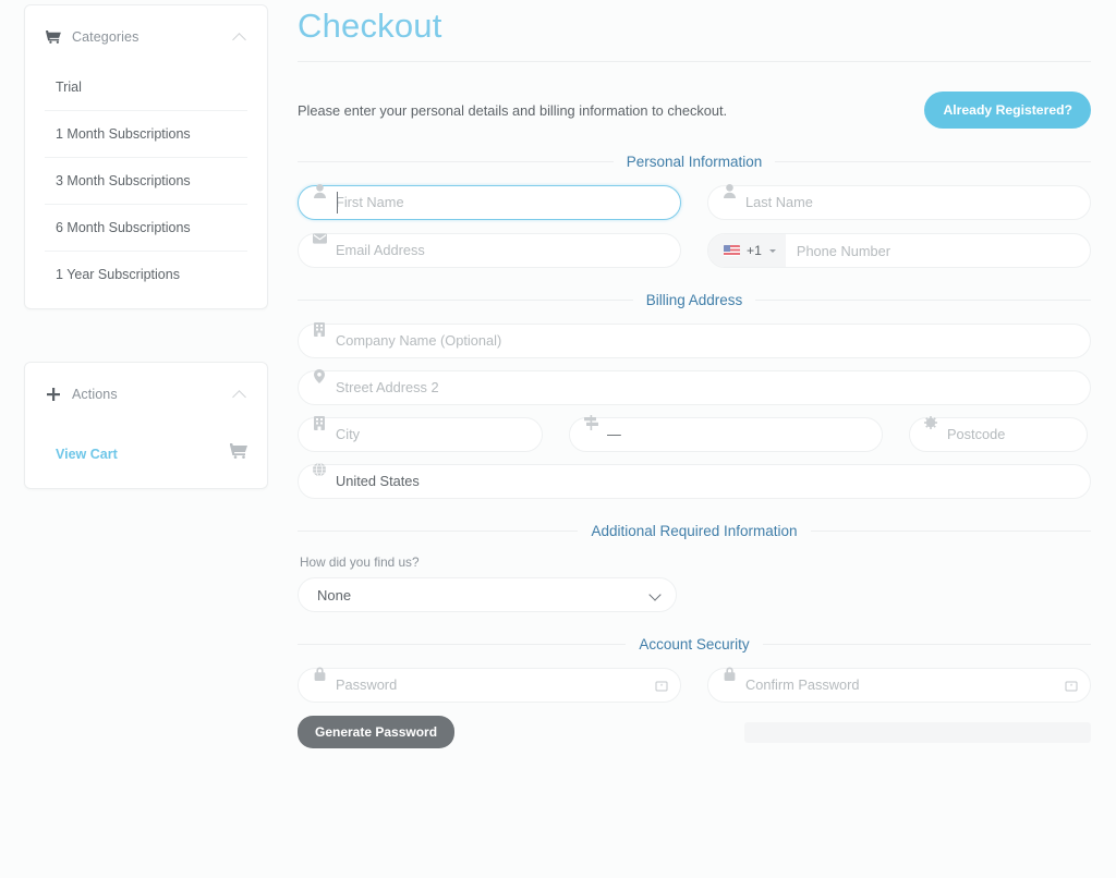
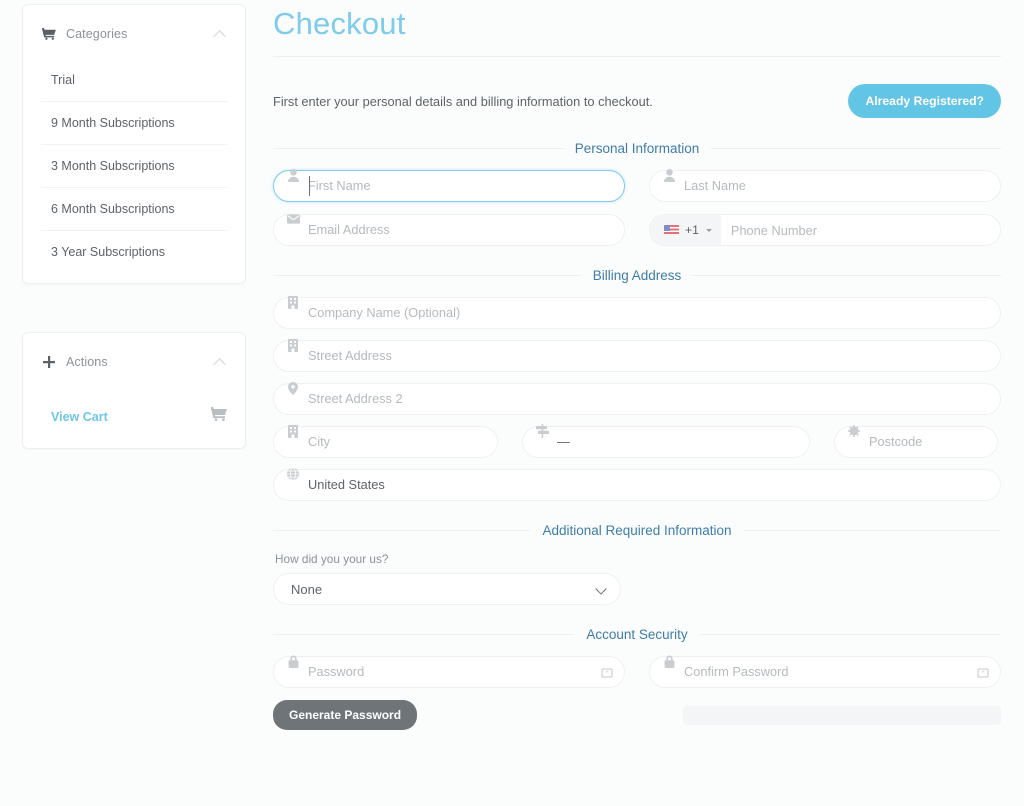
  Categories
  Trial
- 1 Month Subscriptions
+ 9 Month Subscriptions
  3 Month Subscriptions
  6 Month Subscriptions
- 1 Year Subscriptions
+ 3 Year Subscriptions
  Actions
  View Cart
  Checkout
- Please enter your personal details and billing information to checkout.
+ First enter your personal details and billing information to checkout.
  Already Registered?
  Personal Information
  First Name
  Last Name
  Email Address
  +1
  Phone Number
  Billing Address
  Company Name (Optional)
+ Street Address
  Street Address 2
  City
  —
  Postcode
  United States
  Additional Required Information
- How did you find us?
+ How did you your us?
  None
  Account Security
  Password
  Confirm Password
  Generate Password
